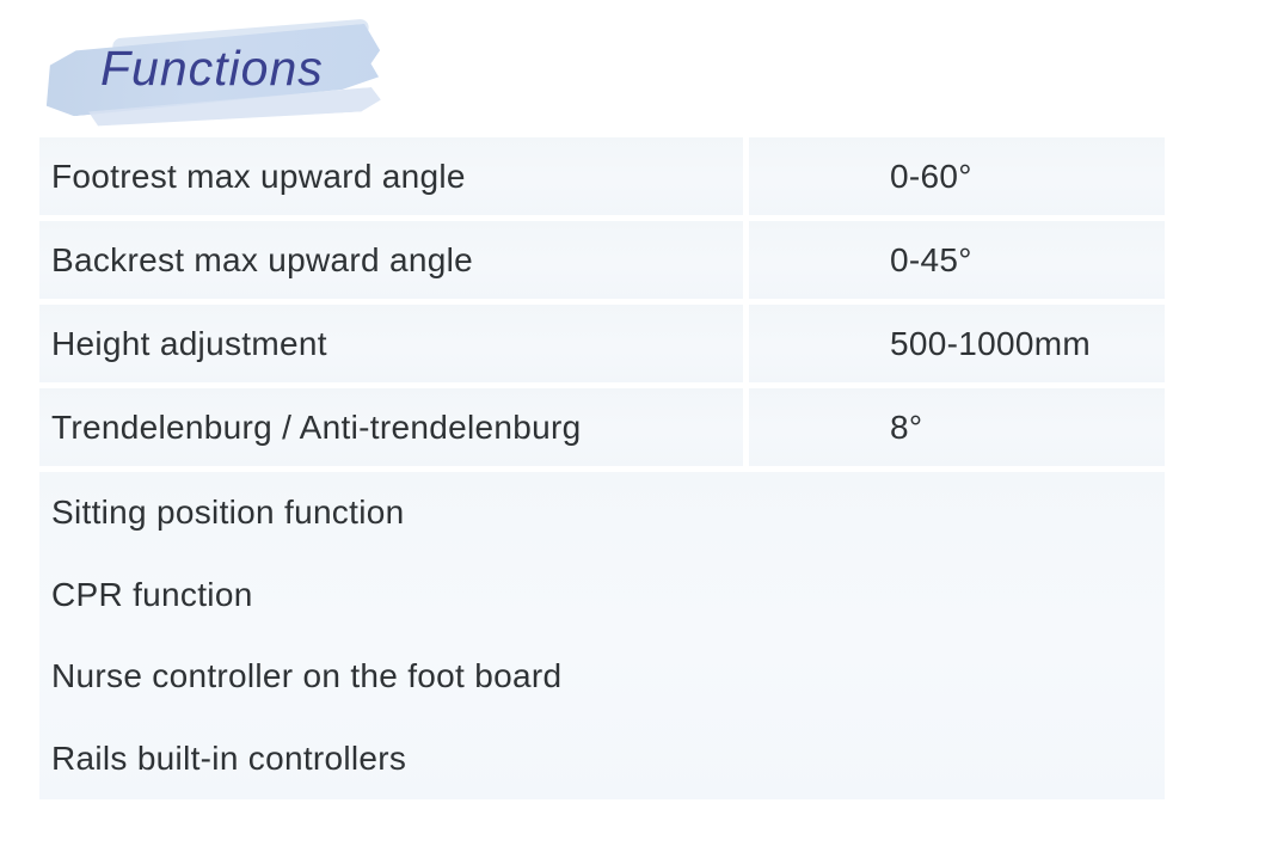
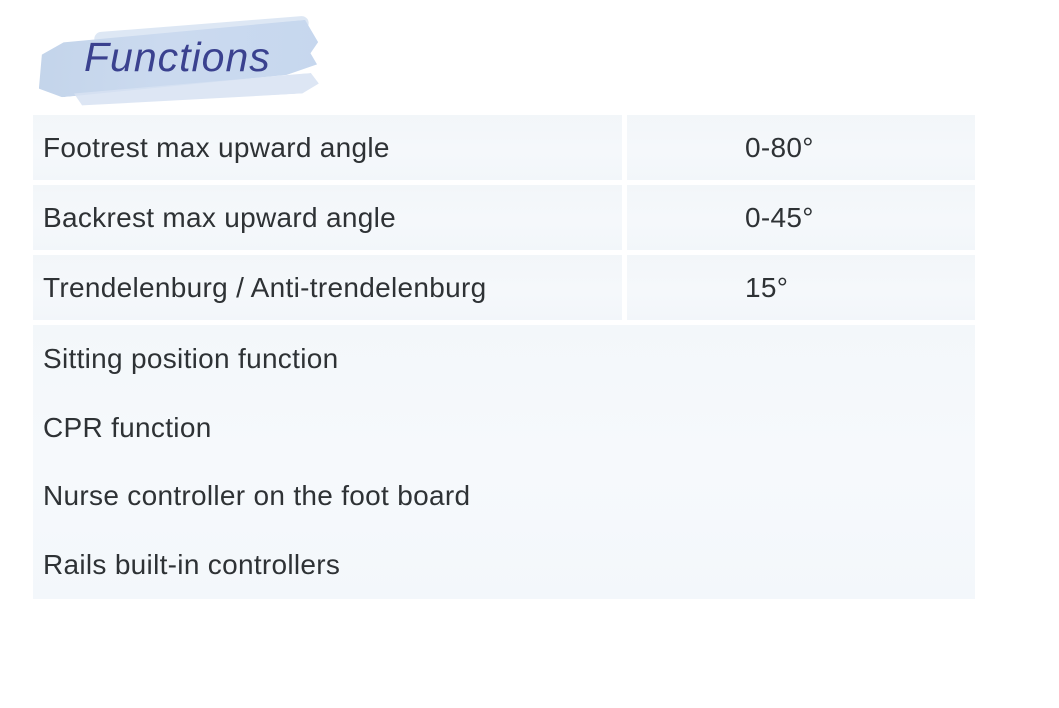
  Functions
  Footrest max upward angle
- 0-60°
+ 0-80°
  Backrest max upward angle
  0-45°
- Height adjustment
- 500-1000mm
  Trendelenburg / Anti-trendelenburg
- 8°
+ 15°
  Sitting position function
  CPR function
  Nurse controller on the foot board
  Rails built-in controllers
